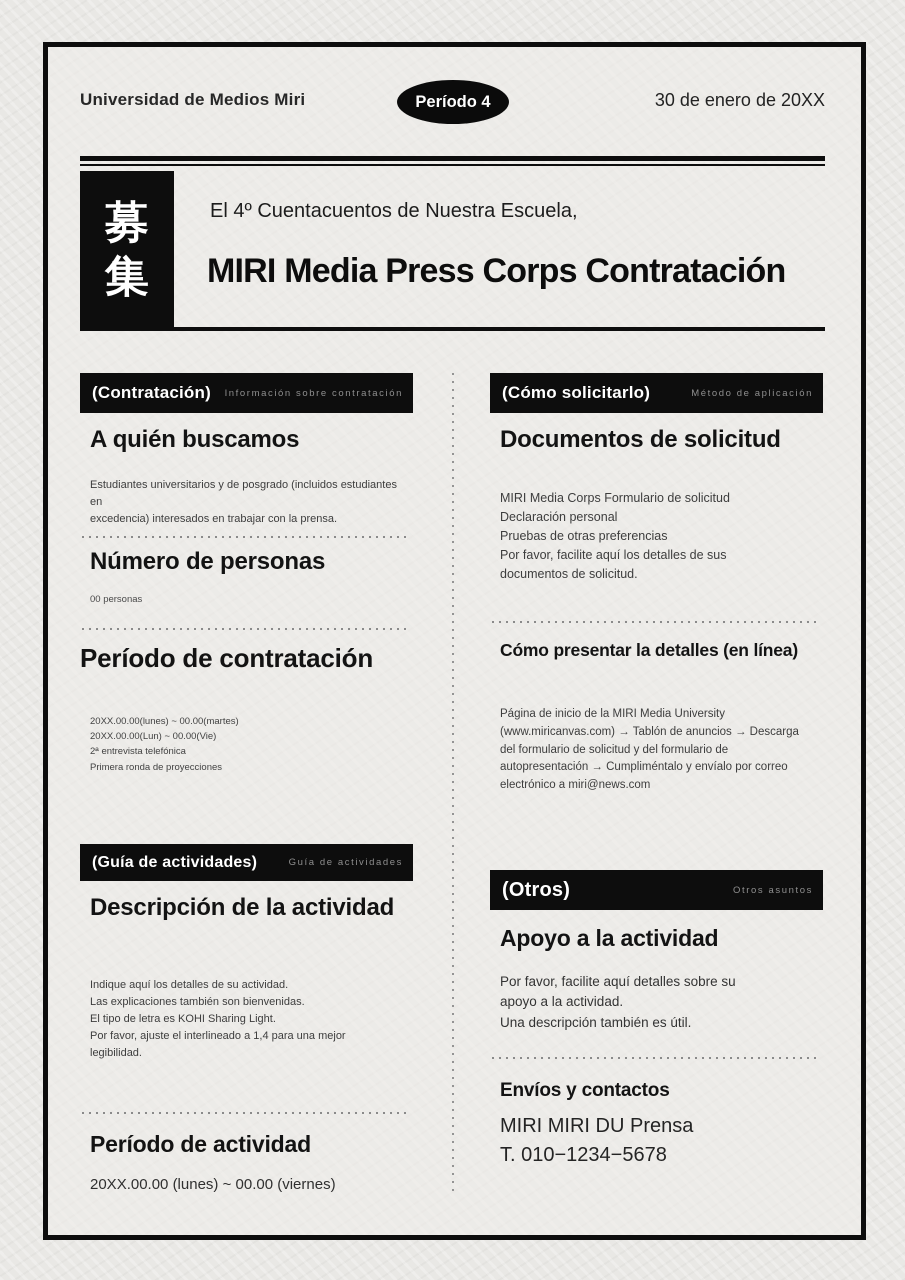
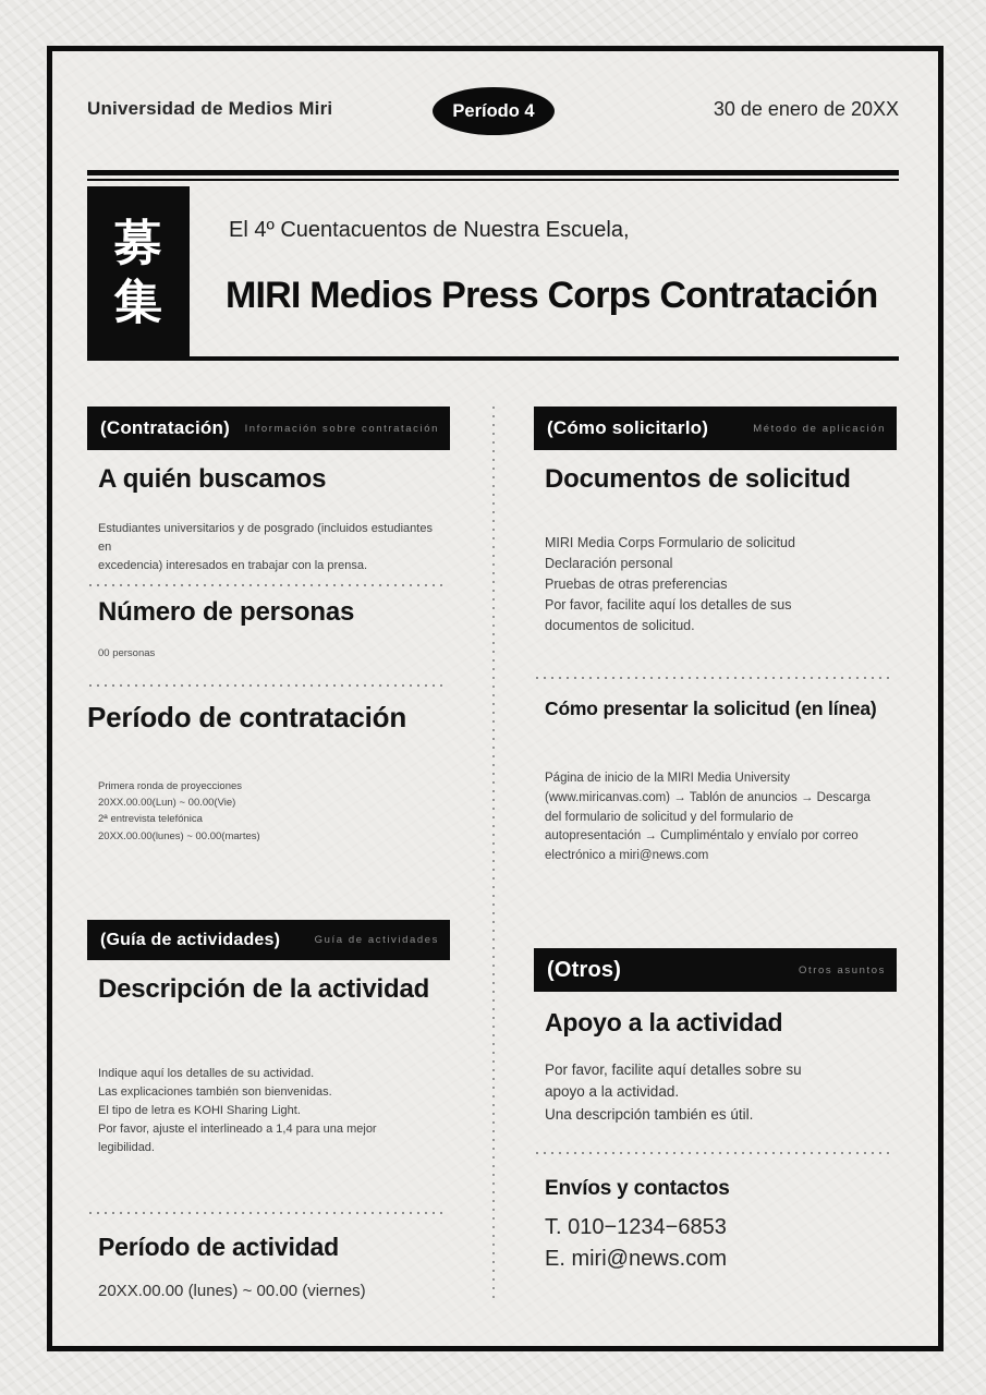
  Universidad de Medios Miri
  Período 4
  30 de enero de 20XX
  募
  集
  El 4º Cuentacuentos de Nuestra Escuela,
- MIRI Media Press Corps Contratación
+ MIRI Medios Press Corps Contratación
  (Contratación)
  Información sobre contratación
  A quién buscamos
  Estudiantes universitarios y de posgrado (incluidos estudiantes en
  excedencia) interesados en trabajar con la prensa.
  Número de personas
  00 personas
  Período de contratación
- 20XX.00.00(lunes) ~ 00.00(martes)
+ Primera ronda de proyecciones
  20XX.00.00(Lun) ~ 00.00(Vie)
  2ª entrevista telefónica
- Primera ronda de proyecciones
+ 20XX.00.00(lunes) ~ 00.00(martes)
  (Guía de actividades)
  Guía de actividades
  Descripción de la actividad
  Indique aquí los detalles de su actividad.
  Las explicaciones también son bienvenidas.
  El tipo de letra es KOHI Sharing Light.
  Por favor, ajuste el interlineado a 1,4 para una mejor
  legibilidad.
  Período de actividad
  20XX.00.00 (lunes) ~ 00.00 (viernes)
  (Cómo solicitarlo)
  Método de aplicación
  Documentos de solicitud
  MIRI Media Corps Formulario de solicitud
  Declaración personal
  Pruebas de otras preferencias
  Por favor, facilite aquí los detalles de sus
  documentos de solicitud.
- Cómo presentar la detalles (en línea)
+ Cómo presentar la solicitud (en línea)
  Página de inicio de la MIRI Media University
  (www.miricanvas.com) → Tablón de anuncios → Descarga
  del formulario de solicitud y del formulario de
  autopresentación → Cumpliméntalo y envíalo por correo
  electrónico a miri@news.com
  (Otros)
  Otros asuntos
  Apoyo a la actividad
  Por favor, facilite aquí detalles sobre su
  apoyo a la actividad.
  Una descripción también es útil.
  Envíos y contactos
- MIRI MIRI DU Prensa
- T. 010−1234−5678
+ T. 010−1234−6853
+ E. miri@news.com
